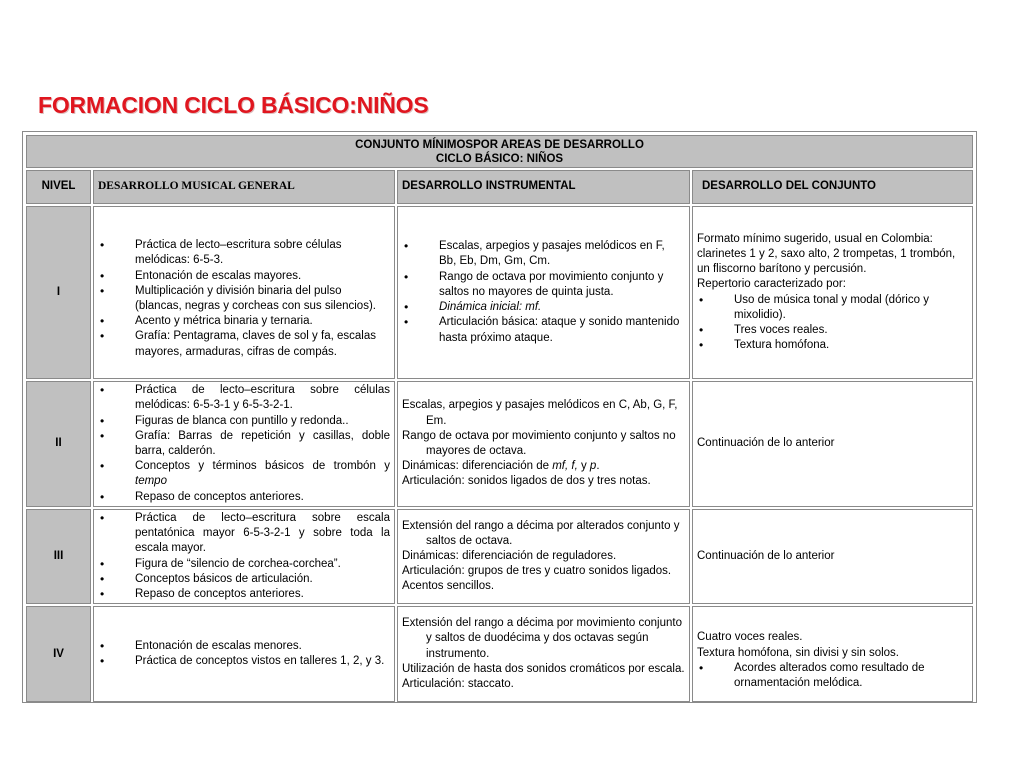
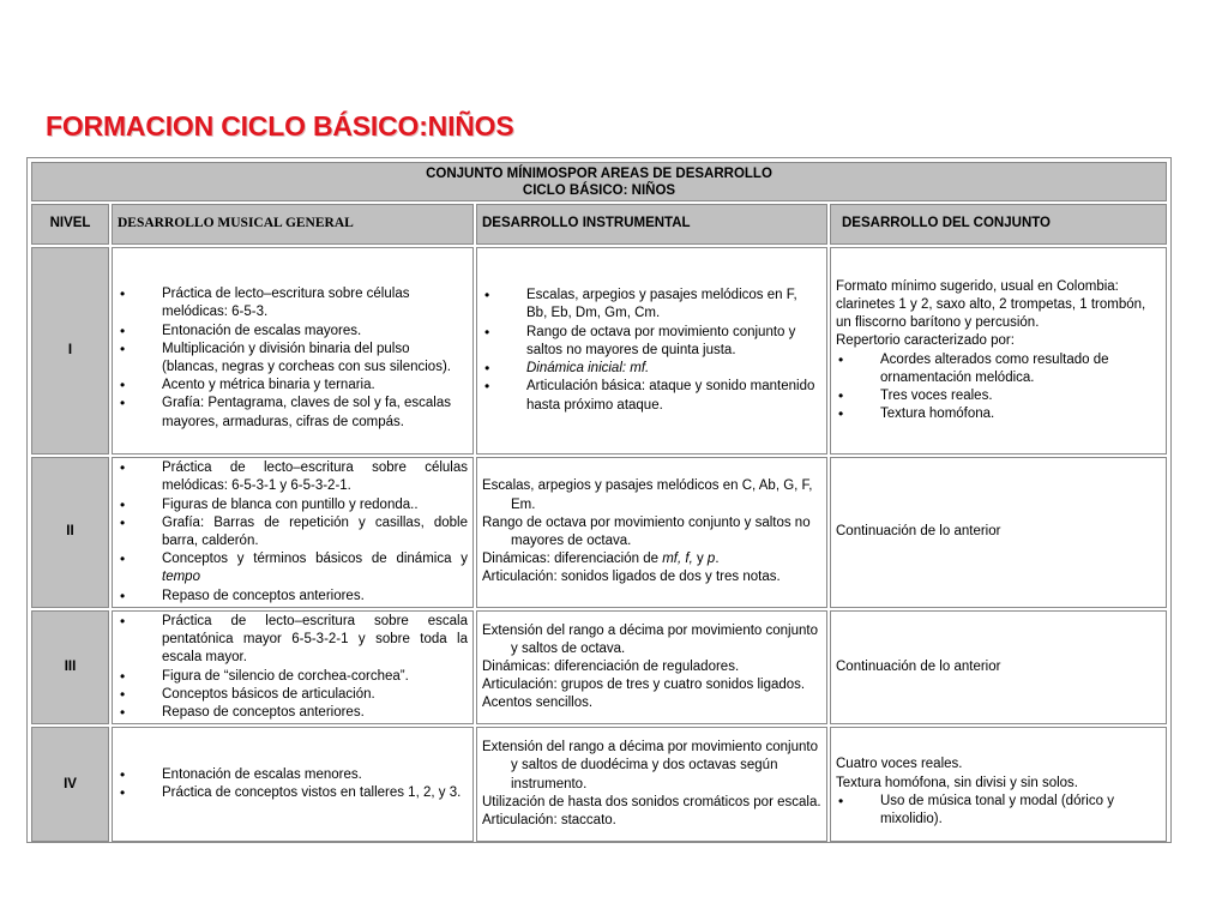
  FORMACION CICLO BÁSICO:NIÑOS
  CONJUNTO MÍNIMOSPOR AREAS DE DESARROLLO CICLO BÁSICO: NIÑOS
  NIVEL	DESARROLLO MUSICAL GENERAL	DESARROLLO INSTRUMENTAL	DESARROLLO DEL CONJUNTO
- I	Práctica de lecto–escritura sobre células melódicas: 6-5-3. Entonación de escalas mayores. Multiplicación y división binaria del pulso (blancas, negras y corcheas con sus silencios). Acento y métrica binaria y ternaria. Grafía: Pentagrama, claves de sol y fa, escalas mayores, armaduras, cifras de compás.	Escalas, arpegios y pasajes melódicos en F, Bb, Eb, Dm, Gm, Cm. Rango de octava por movimiento conjunto y saltos no mayores de quinta justa. Dinámica inicial: mf. Articulación básica: ataque y sonido mantenido hasta próximo ataque.	Formato mínimo sugerido, usual en Colombia: clarinetes 1 y 2, saxo alto, 2 trompetas, 1 trombón, un fliscorno barítono y percusión. Repertorio caracterizado por: Uso de música tonal y modal (dórico y mixolidio). Tres voces reales. Textura homófona.
+ I	Práctica de lecto–escritura sobre células melódicas: 6-5-3. Entonación de escalas mayores. Multiplicación y división binaria del pulso (blancas, negras y corcheas con sus silencios). Acento y métrica binaria y ternaria. Grafía: Pentagrama, claves de sol y fa, escalas mayores, armaduras, cifras de compás.	Escalas, arpegios y pasajes melódicos en F, Bb, Eb, Dm, Gm, Cm. Rango de octava por movimiento conjunto y saltos no mayores de quinta justa. Dinámica inicial: mf. Articulación básica: ataque y sonido mantenido hasta próximo ataque.	Formato mínimo sugerido, usual en Colombia: clarinetes 1 y 2, saxo alto, 2 trompetas, 1 trombón, un fliscorno barítono y percusión. Repertorio caracterizado por: Acordes alterados como resultado de ornamentación melódica. Tres voces reales. Textura homófona.
- II	Práctica de lecto–escritura sobre células melódicas: 6-5-3-1 y 6-5-3-2-1. Figuras de blanca con puntillo y redonda.. Grafía: Barras de repetición y casillas, doble barra, calderón. Conceptos y términos básicos de trombón y tempo Repaso de conceptos anteriores.	Escalas, arpegios y pasajes melódicos en C, Ab, G, F, Em. Rango de octava por movimiento conjunto y saltos no mayores de octava. Dinámicas: diferenciación de mf, f, y p. Articulación: sonidos ligados de dos y tres notas.	Continuación de lo anterior
+ II	Práctica de lecto–escritura sobre células melódicas: 6-5-3-1 y 6-5-3-2-1. Figuras de blanca con puntillo y redonda.. Grafía: Barras de repetición y casillas, doble barra, calderón. Conceptos y términos básicos de dinámica y tempo Repaso de conceptos anteriores.	Escalas, arpegios y pasajes melódicos en C, Ab, G, F, Em. Rango de octava por movimiento conjunto y saltos no mayores de octava. Dinámicas: diferenciación de mf, f, y p. Articulación: sonidos ligados de dos y tres notas.	Continuación de lo anterior
- III	Práctica de lecto–escritura sobre escala pentatónica mayor 6-5-3-2-1 y sobre toda la escala mayor. Figura de “silencio de corchea-corchea”. Conceptos básicos de articulación. Repaso de conceptos anteriores.	Extensión del rango a décima por alterados conjunto y saltos de octava. Dinámicas: diferenciación de reguladores. Articulación: grupos de tres y cuatro sonidos ligados. Acentos sencillos.	Continuación de lo anterior
+ III	Práctica de lecto–escritura sobre escala pentatónica mayor 6-5-3-2-1 y sobre toda la escala mayor. Figura de “silencio de corchea-corchea”. Conceptos básicos de articulación. Repaso de conceptos anteriores.	Extensión del rango a décima por movimiento conjunto y saltos de octava. Dinámicas: diferenciación de reguladores. Articulación: grupos de tres y cuatro sonidos ligados. Acentos sencillos.	Continuación de lo anterior
- IV	Entonación de escalas menores. Práctica de conceptos vistos en talleres 1, 2, y 3.	Extensión del rango a décima por movimiento conjunto y saltos de duodécima y dos octavas según instrumento. Utilización de hasta dos sonidos cromáticos por escala. Articulación: staccato.	Cuatro voces reales. Textura homófona, sin divisi y sin solos. Acordes alterados como resultado de ornamentación melódica.
+ IV	Entonación de escalas menores. Práctica de conceptos vistos en talleres 1, 2, y 3.	Extensión del rango a décima por movimiento conjunto y saltos de duodécima y dos octavas según instrumento. Utilización de hasta dos sonidos cromáticos por escala. Articulación: staccato.	Cuatro voces reales. Textura homófona, sin divisi y sin solos. Uso de música tonal y modal (dórico y mixolidio).
